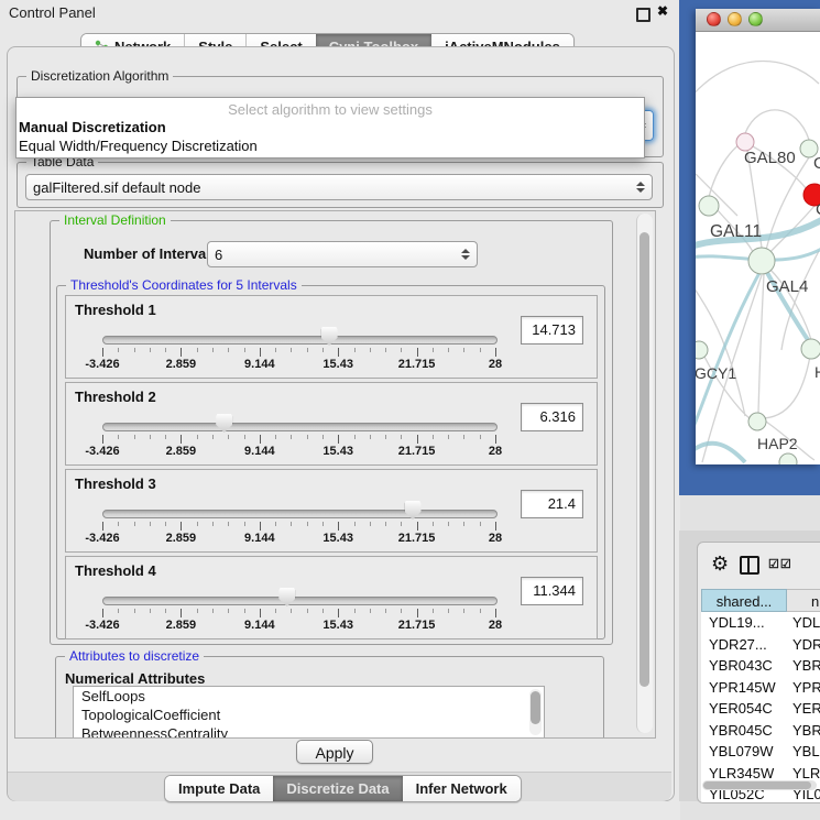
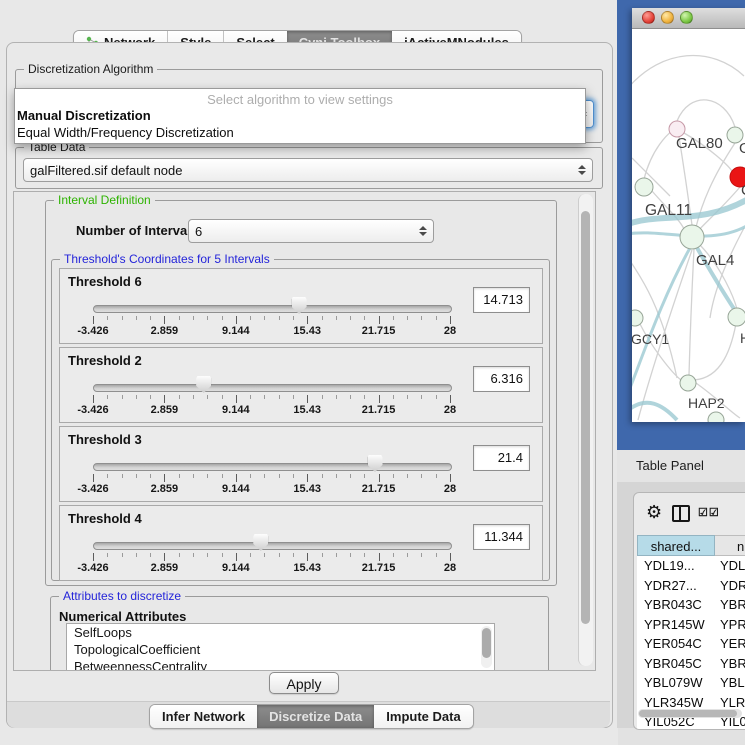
- Control Panel
- ✖
  Discretization Algorithm
  Select algorithm to view settings
  Manual Discretization
  Equal Width/Frequency Discretization
  Table Data
  galFiltered.sif default node
  Interval Definition
  Number of Interva
  6
  Threshold's Coordinates for 5 Intervals
- Threshold 1
+ Threshold 6
  -3.426
  2.859
  9.144
  15.43
  21.715
  28
  14.713
  Threshold 2
  -3.426
  2.859
  9.144
  15.43
  21.715
  28
  6.316
  Threshold 3
  -3.426
  2.859
  9.144
  15.43
  21.715
  28
  21.4
  Threshold 4
  -3.426
  2.859
  9.144
  15.43
  21.715
  28
  11.344
  Attributes to discretize
  Numerical Attributes
  SelfLoops
  TopologicalCoefficient
  BetweennessCentrality
  Apply
- Impute Data
+ Infer Network
  Discretize Data
- Infer Network
+ Impute Data
  GAL80
  GAL11
  GAL4
  GCY1
  HAP2
+ Table Panel
  ⚙
  ☑☑
  shared...
  n
  YDL19...
  YDL
  YDR27...
  YDR
  YBR043C
  YBR
  YPR145W
  YPR
  YER054C
  YER
  YBR045C
  YBR
  YBL079W
  YBL
  YLR345W
  YLR
  YIL052C
  YIL0
